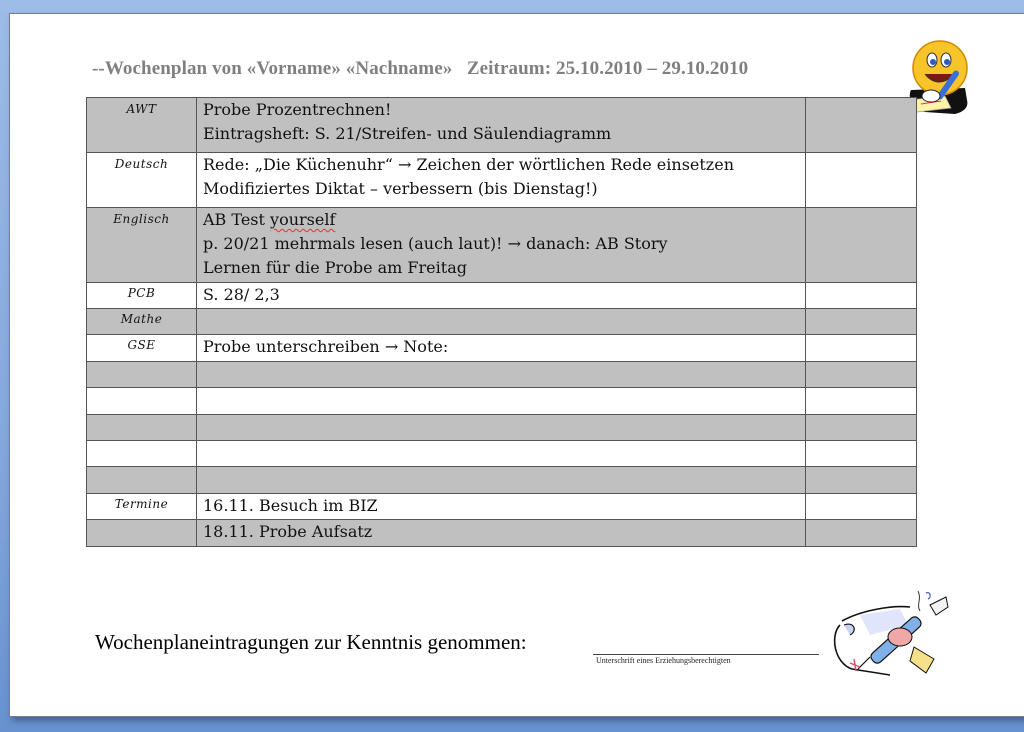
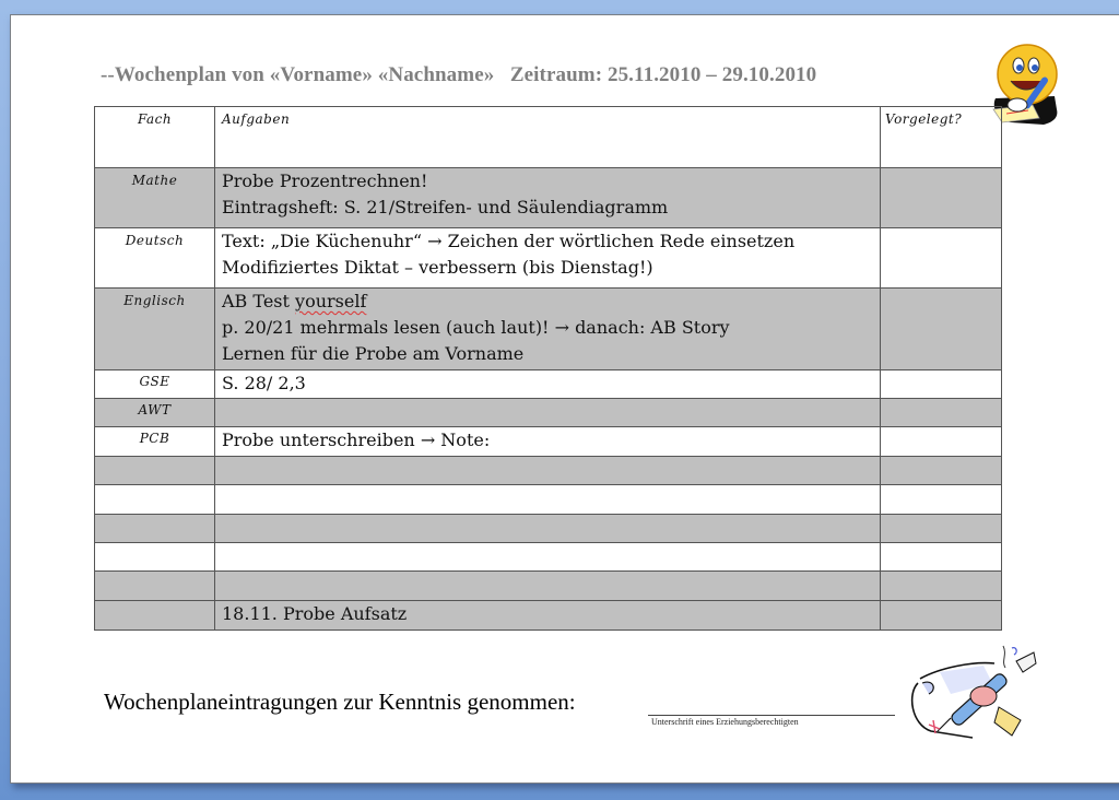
- --Wochenplan von «Vorname» «Nachname» Zeitraum: 25.10.2010 – 29.10.2010
+ --Wochenplan von «Vorname» «Nachname» Zeitraum: 25.11.2010 – 29.10.2010
+ Fach	Aufgaben	Vorgelegt?
- AWT	Probe Prozentrechnen! Eintragsheft: S. 21/Streifen- und Säulendiagramm
+ Mathe	Probe Prozentrechnen! Eintragsheft: S. 21/Streifen- und Säulendiagramm
- Deutsch	Rede: „Die Küchenuhr“ → Zeichen der wörtlichen Rede einsetzen Modifiziertes Diktat – verbessern (bis Dienstag!)
+ Deutsch	Text: „Die Küchenuhr“ → Zeichen der wörtlichen Rede einsetzen Modifiziertes Diktat – verbessern (bis Dienstag!)
- Englisch	AB Test yourself p. 20/21 mehrmals lesen (auch laut)! → danach: AB Story Lernen für die Probe am Freitag
+ Englisch	AB Test yourself p. 20/21 mehrmals lesen (auch laut)! → danach: AB Story Lernen für die Probe am Vorname
- PCB	S. 28/ 2,3
+ GSE	S. 28/ 2,3
- Mathe
+ AWT
- GSE	Probe unterschreiben → Note:
+ PCB	Probe unterschreiben → Note:
- Termine	16.11. Besuch im BIZ
  	18.11. Probe Aufsatz
  Wochenplaneintragungen zur Kenntnis genommen:
  Unterschrift eines Erziehungsberechtigten
